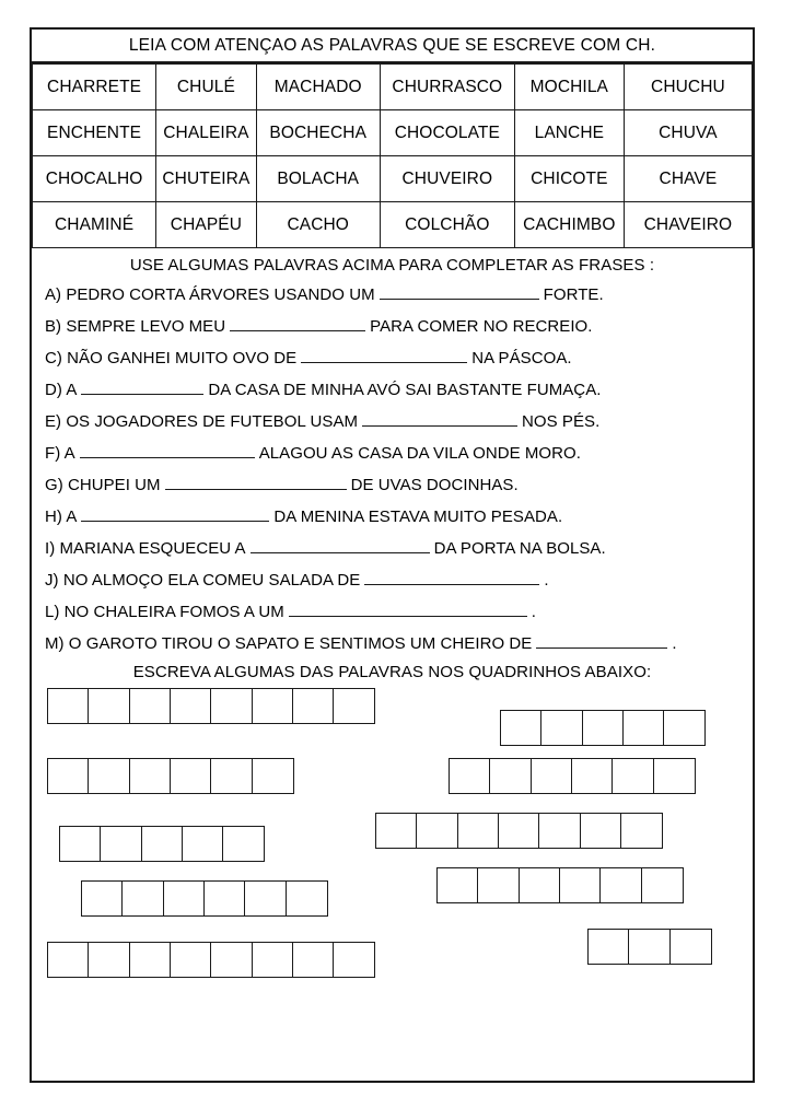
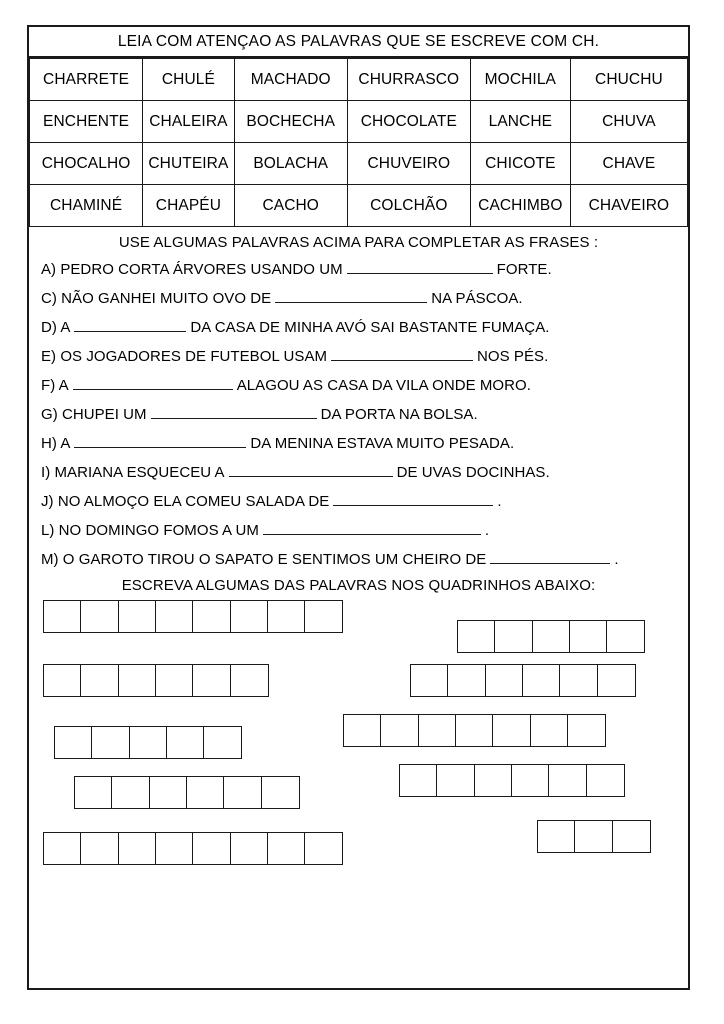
  LEIA COM ATENÇAO AS PALAVRAS QUE SE ESCREVE COM CH.
  CHARRETE	CHULÉ	MACHADO	CHURRASCO	MOCHILA	CHUCHU
  ENCHENTE	CHALEIRA	BOCHECHA	CHOCOLATE	LANCHE	CHUVA
  CHOCALHO	CHUTEIRA	BOLACHA	CHUVEIRO	CHICOTE	CHAVE
  CHAMINÉ	CHAPÉU	CACHO	COLCHÃO	CACHIMBO	CHAVEIRO
  USE ALGUMAS PALAVRAS ACIMA PARA COMPLETAR AS FRASES :
  A) PEDRO CORTA ÁRVORES USANDO UM FORTE.
- B) SEMPRE LEVO MEU PARA COMER NO RECREIO.
  C) NÃO GANHEI MUITO OVO DE NA PÁSCOA.
  D) A DA CASA DE MINHA AVÓ SAI BASTANTE FUMAÇA.
  E) OS JOGADORES DE FUTEBOL USAM NOS PÉS.
  F) A ALAGOU AS CASA DA VILA ONDE MORO.
- G) CHUPEI UM DE UVAS DOCINHAS.
+ G) CHUPEI UM DA PORTA NA BOLSA.
  H) A DA MENINA ESTAVA MUITO PESADA.
- I) MARIANA ESQUECEU A DA PORTA NA BOLSA.
+ I) MARIANA ESQUECEU A DE UVAS DOCINHAS.
  J) NO ALMOÇO ELA COMEU SALADA DE .
- L) NO CHALEIRA FOMOS A UM .
+ L) NO DOMINGO FOMOS A UM .
  M) O GAROTO TIROU O SAPATO E SENTIMOS UM CHEIRO DE .
  ESCREVA ALGUMAS DAS PALAVRAS NOS QUADRINHOS ABAIXO:
